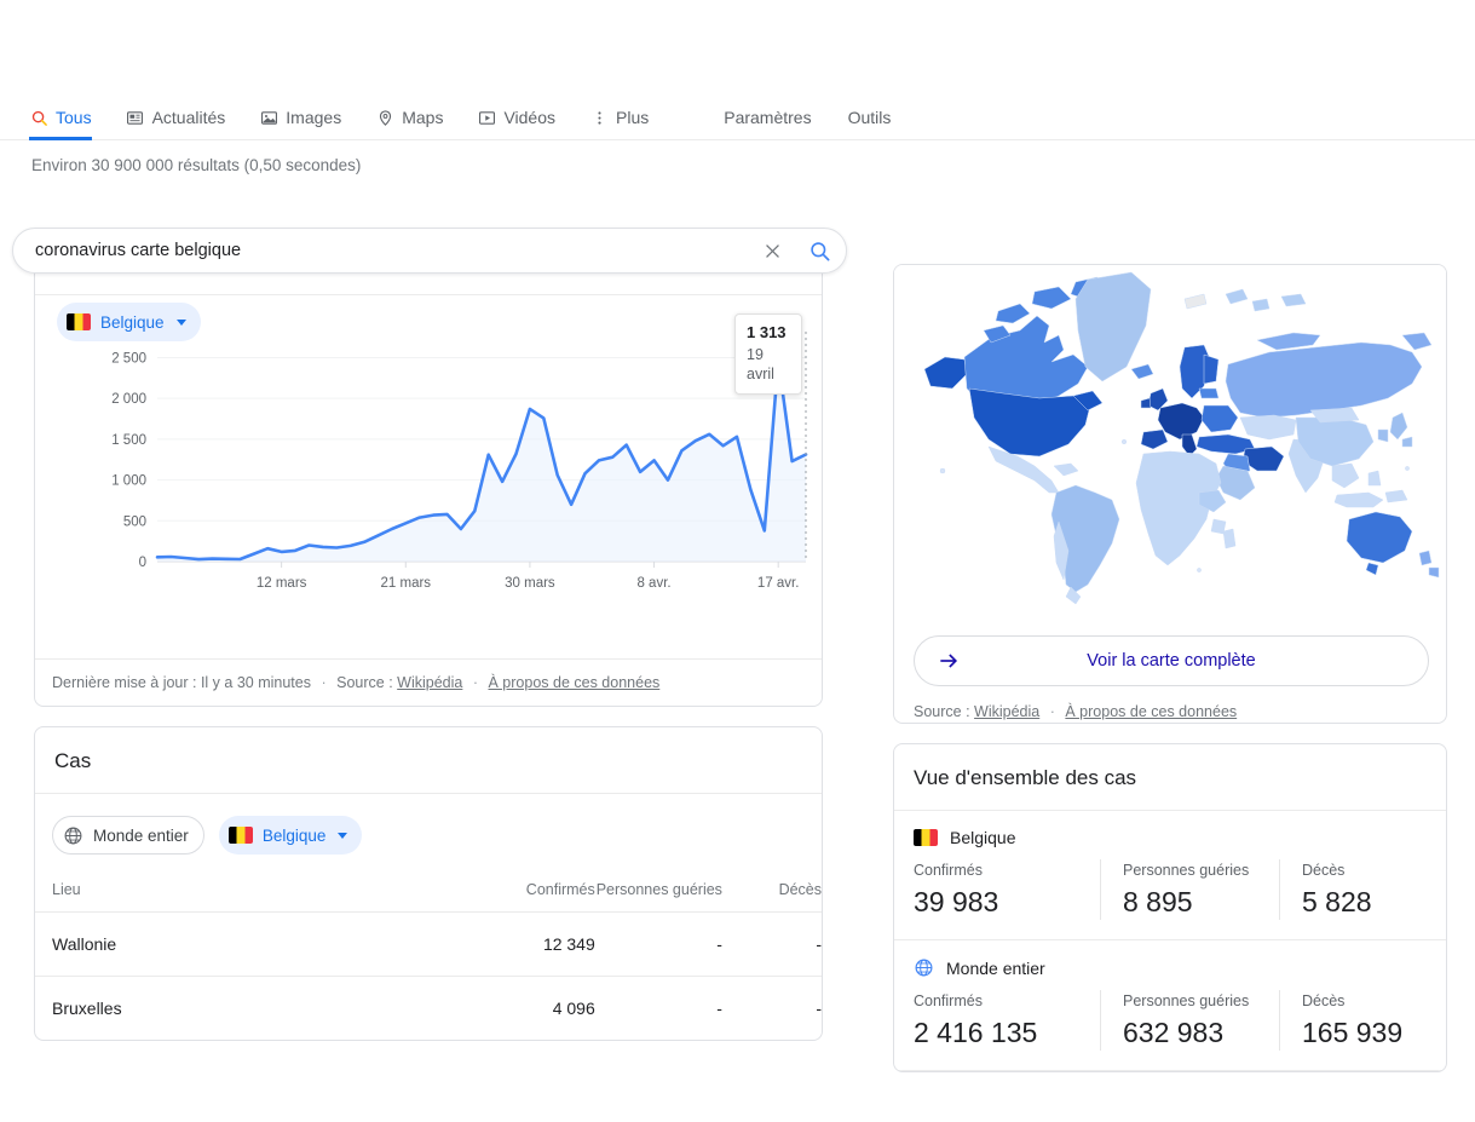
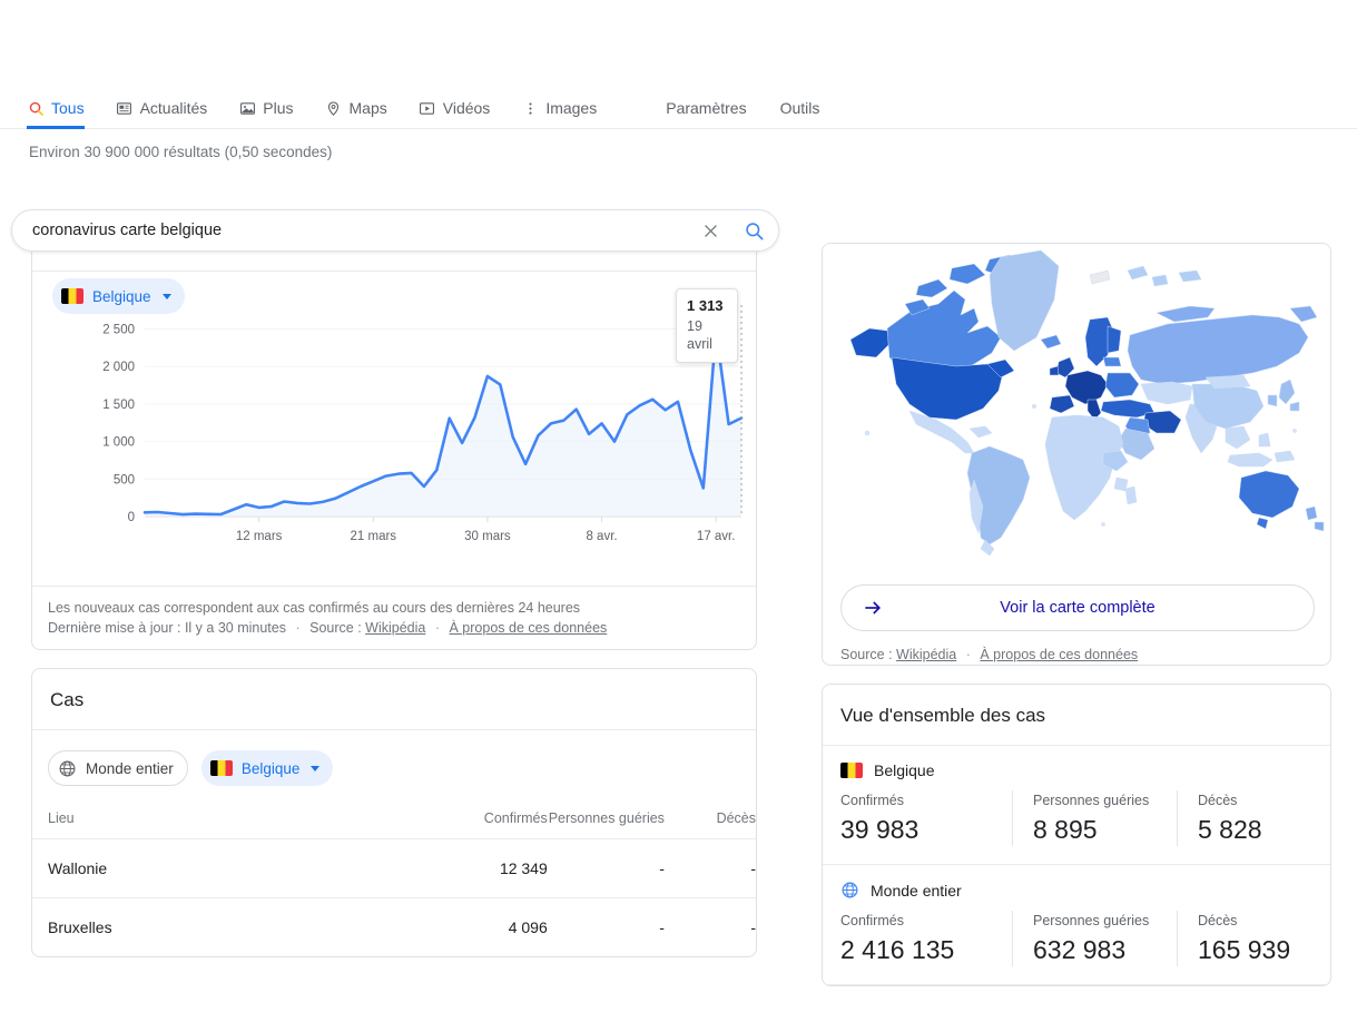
  Tous
  Actualités
- Images
+ Plus
  Maps
  Vidéos
- Plus
+ Images
  Paramètres
  Outils
  Environ 30 900 000 résultats (0,50 secondes)
  coronavirus carte belgique
  Belgique
  1 313
  19 avril
  0
  500
  1 000
  1 500
  2 000
  2 500
  12 mars
  21 mars
  30 mars
  8 avr.
  17 avr.
+ Les nouveaux cas correspondent aux cas confirmés au cours des dernières 24 heures
  Dernière mise à jour : Il y a 30 minutes · Source : Wikipédia · À propos de ces données
  Cas
  Monde entier
  Belgique
  Lieu	Confirmés	Personnes guéries	Décès
  Wallonie	12 349	-	-
  Bruxelles	4 096	-	-
  Voir la carte complète
  Source : Wikipédia · À propos de ces données
  Vue d'ensemble des cas
  Belgique
  Confirmés
  39 983
  Personnes guéries
  8 895
  Décès
  5 828
  Monde entier
  Confirmés
  2 416 135
  Personnes guéries
  632 983
  Décès
  165 939
